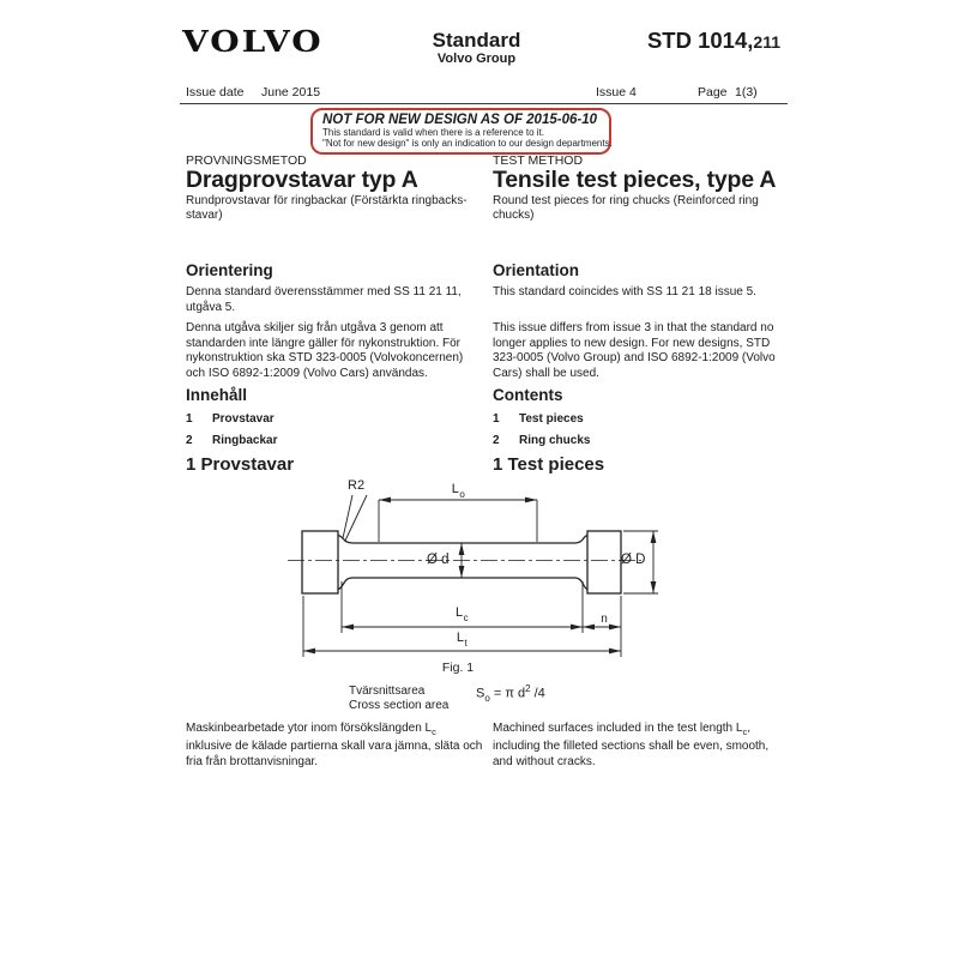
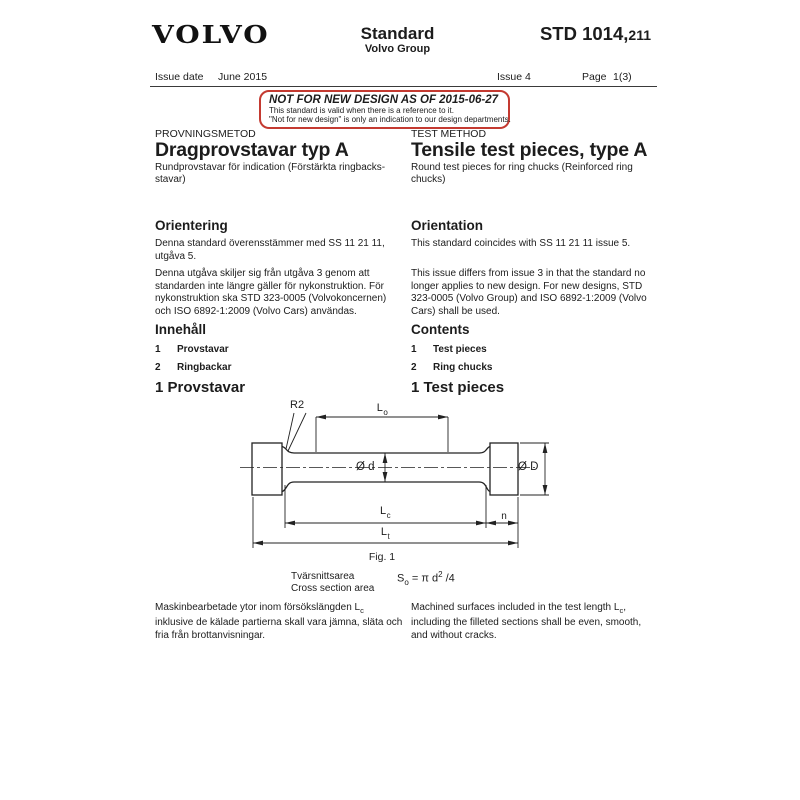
  VOLVO
  Standard
  Volvo Group
  STD 1014,211
  Issue date
  June 2015
  Issue 4
  Page
  1(3)
- NOT FOR NEW DESIGN AS OF 2015-06-10
+ NOT FOR NEW DESIGN AS OF 2015-06-27
  This standard is valid when there is a reference to it.
  "Not for new design" is only an indication to our design departments.
  PROVNINGSMETOD
  Dragprovstavar typ A
- Rundprovstavar för ringbackar (Förstärkta ringbacks-stavar)
+ Rundprovstavar för indication (Förstärkta ringbacks-stavar)
  Orientering
  Denna standard överensstämmer med SS 11 21 11, utgåva 5.
  Denna utgåva skiljer sig från utgåva 3 genom att standarden inte längre gäller för nykonstruktion. För nykonstruktion ska STD 323-0005 (Volvokoncernen) och ISO 6892-1:2009 (Volvo Cars) användas.
  Innehåll
  1 Provstavar
  2 Ringbackar
  1 Provstavar
  TEST METHOD
  Tensile test pieces, type A
  Round test pieces for ring chucks (Reinforced ring chucks)
  Orientation
- This standard coincides with SS 11 21 18 issue 5.
+ This standard coincides with SS 11 21 11 issue 5.
  This issue differs from issue 3 in that the standard no longer applies to new design. For new designs, STD 323-0005 (Volvo Group) and ISO 6892-1:2009 (Volvo Cars) shall be used.
  Contents
  1 Test pieces
  2 Ring chucks
  1 Test pieces
  R2
  Lo
  Ø d
  Ø D
  Lc
  n
  Lt
  Fig. 1
  Tvärsnittsarea
  Cross section area
  So = π d2 /4
  Maskinbearbetade ytor inom försökslängden Lc inklusive de kälade partierna skall vara jämna, släta och fria från brottanvisningar.
  Machined surfaces included in the test length Lc, including the filleted sections shall be even, smooth, and without cracks.
